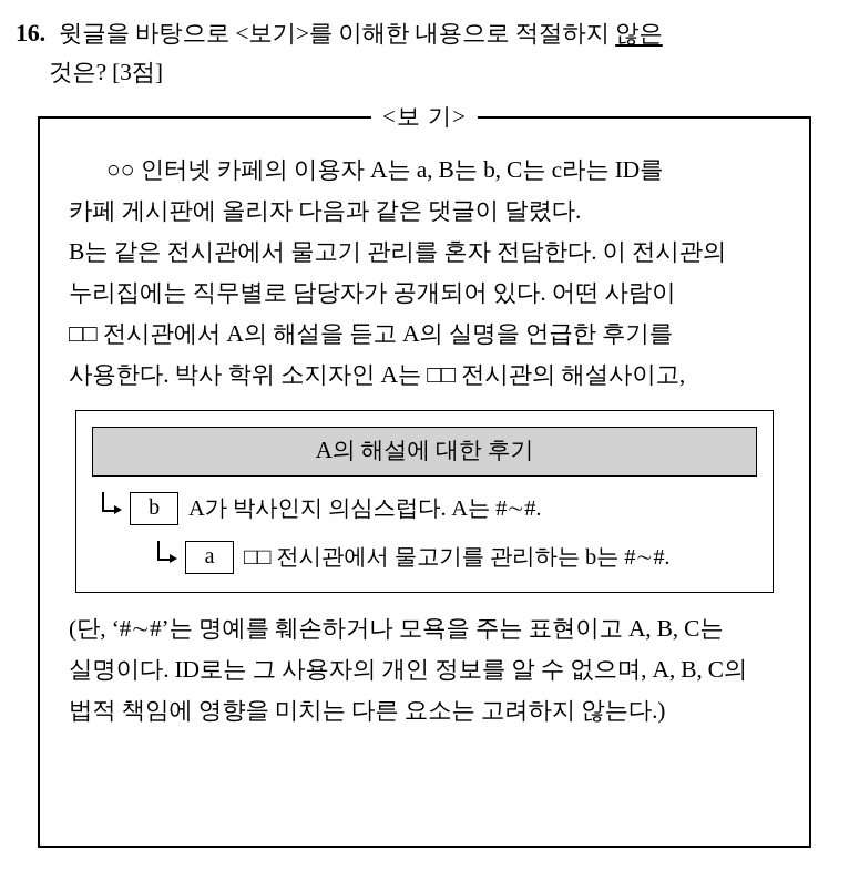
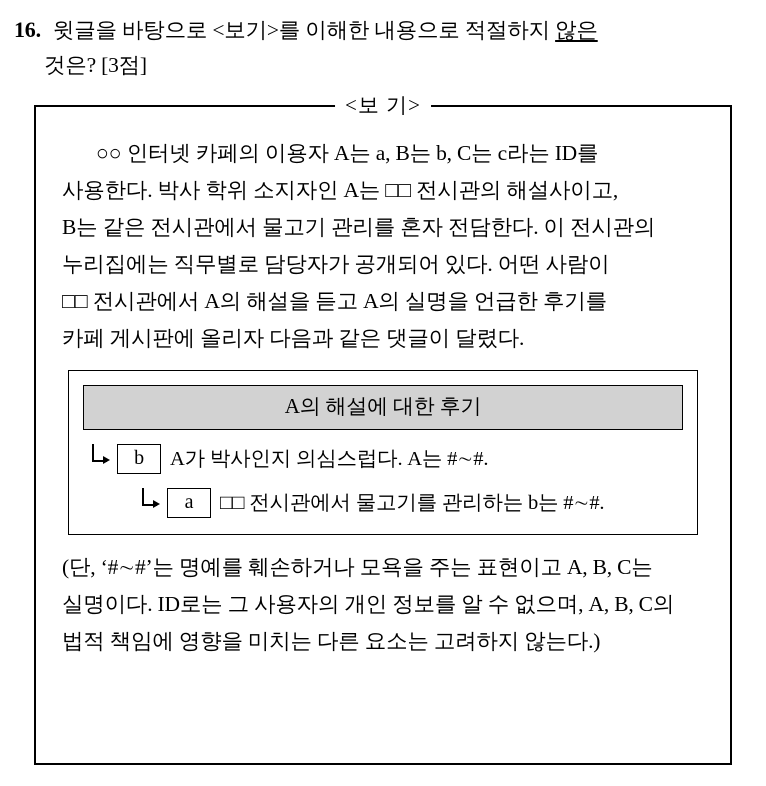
  16. 윗글을 바탕으로 <보기>를 이해한 내용으로 적절하지 않은
  것은? [3점]
  <보 기>
  ○○ 인터넷 카페의 이용자 A는 a, B는 b, C는 c라는 ID를
- 카페 게시판에 올리자 다음과 같은 댓글이 달렸다.
+ 사용한다. 박사 학위 소지자인 A는 □□ 전시관의 해설사이고,
  B는 같은 전시관에서 물고기 관리를 혼자 전담한다. 이 전시관의
  누리집에는 직무별로 담당자가 공개되어 있다. 어떤 사람이
  □□ 전시관에서 A의 해설을 듣고 A의 실명을 언급한 후기를
- 사용한다. 박사 학위 소지자인 A는 □□ 전시관의 해설사이고,
+ 카페 게시판에 올리자 다음과 같은 댓글이 달렸다.
  A의 해설에 대한 후기
  b
  A가 박사인지 의심스럽다. A는 #∼#.
  a
  □□ 전시관에서 물고기를 관리하는 b는 #∼#.
  (단, ‘#∼#’는 명예를 훼손하거나 모욕을 주는 표현이고 A, B, C는
  실명이다. ID로는 그 사용자의 개인 정보를 알 수 없으며, A, B, C의
  법적 책임에 영향을 미치는 다른 요소는 고려하지 않는다.)
